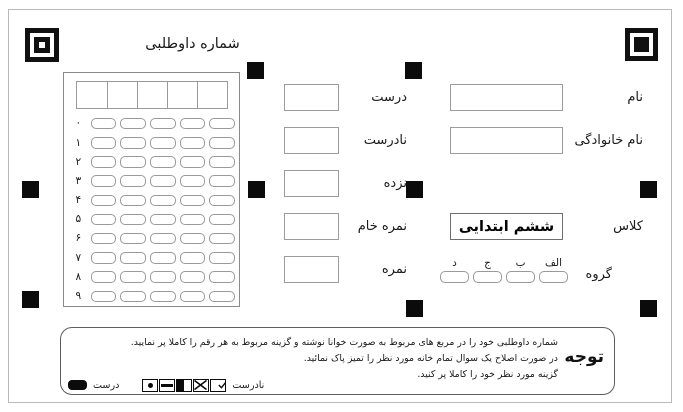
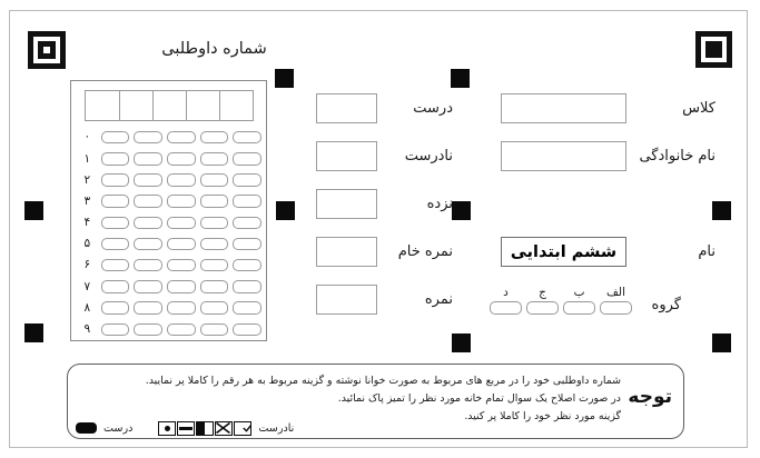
  شماره داوطلبی
  ۰
  ۱
  ۲
  ۳
  ۴
  ۵
  ۶
  ۷
  ۸
  ۹
- نام
+ کلاس
  نام خانوادگی
- کلاس
+ نام
  ششم ابتدایی
  گروه
  الف
  ب
  ج
  د
  درست
  نادرست
  نزده
  نمره خام
  نمره
  توجه
  شماره داوطلبی خود را در مربع های مربوط به صورت خوانا نوشته و گزینه مربوط به هر رقم را کاملا پر نمایید.
  در صورت اصلاح یک سوال تمام خانه مورد نظر را تمیز پاک نمائید.
  گزینه مورد نظر خود را کاملا پر کنید.
  درست
  نادرست
